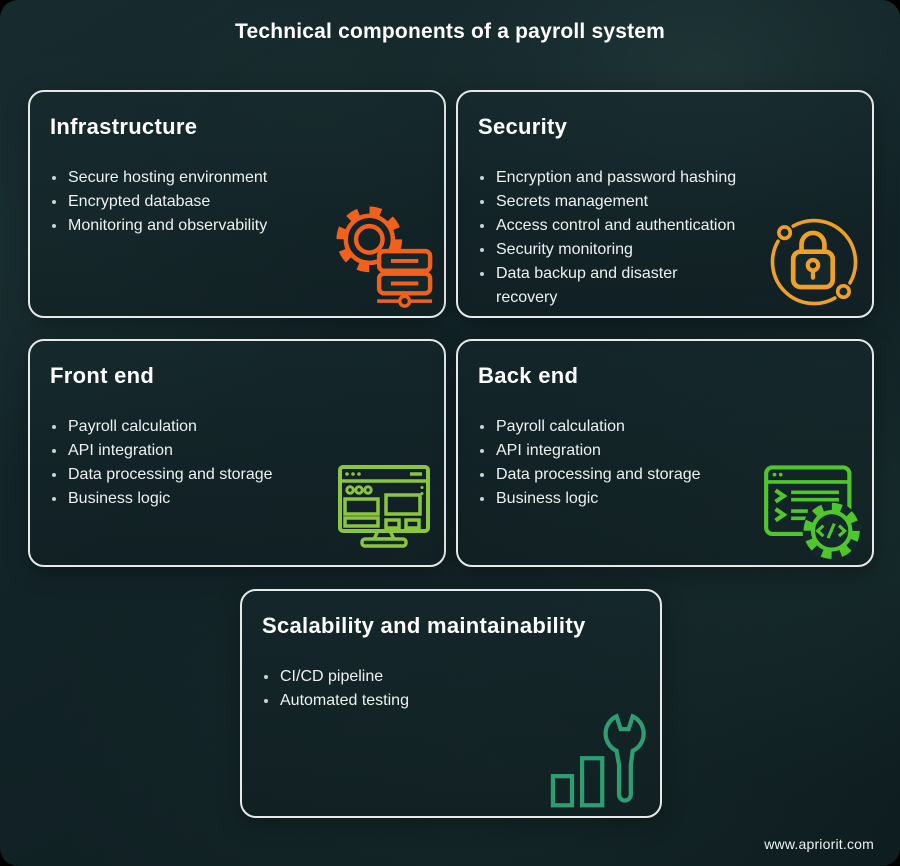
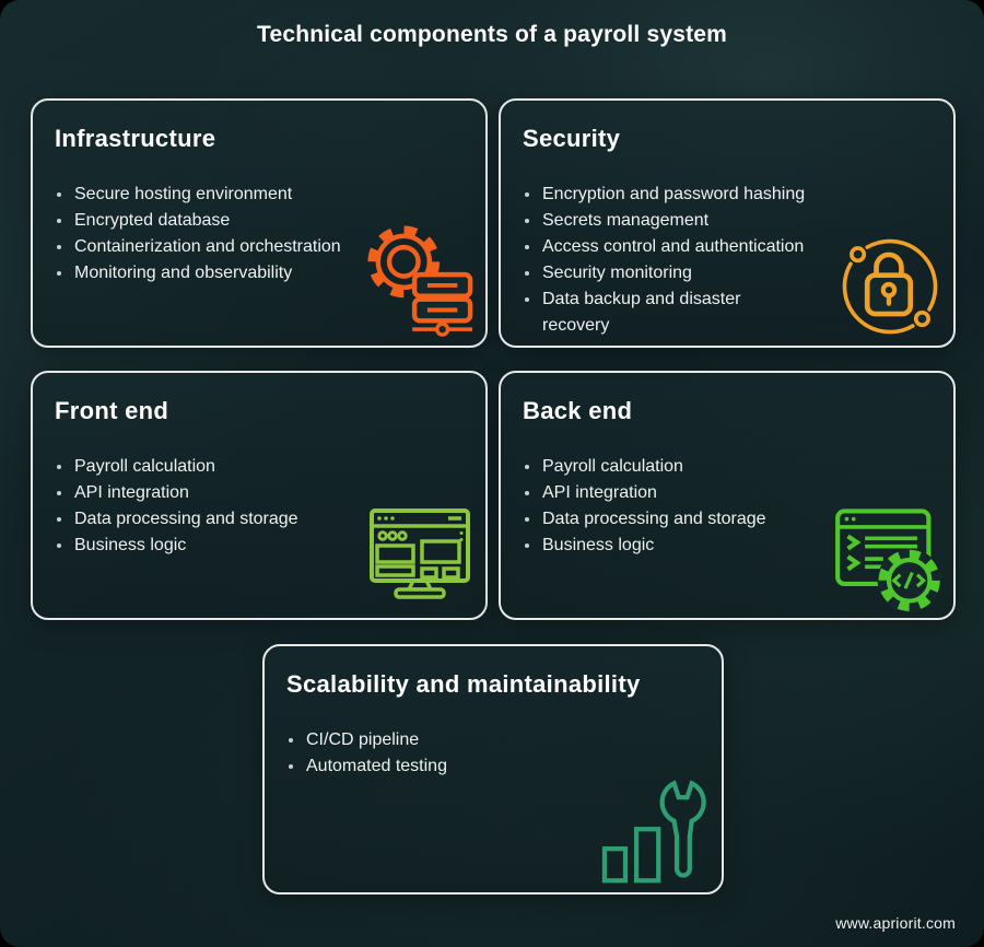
  Technical components of a payroll system
  Infrastructure
  Secure hosting environment
  Encrypted database
+ Containerization and orchestration
  Monitoring and observability
  Security
  Encryption and password hashing
  Secrets management
  Access control and authentication
  Security monitoring
  Data backup and disaster
  recovery
  Front end
  Payroll calculation
  API integration
  Data processing and storage
  Business logic
  Back end
  Payroll calculation
  API integration
  Data processing and storage
  Business logic
  Scalability and maintainability
  CI/CD pipeline
  Automated testing
  www.apriorit.com
